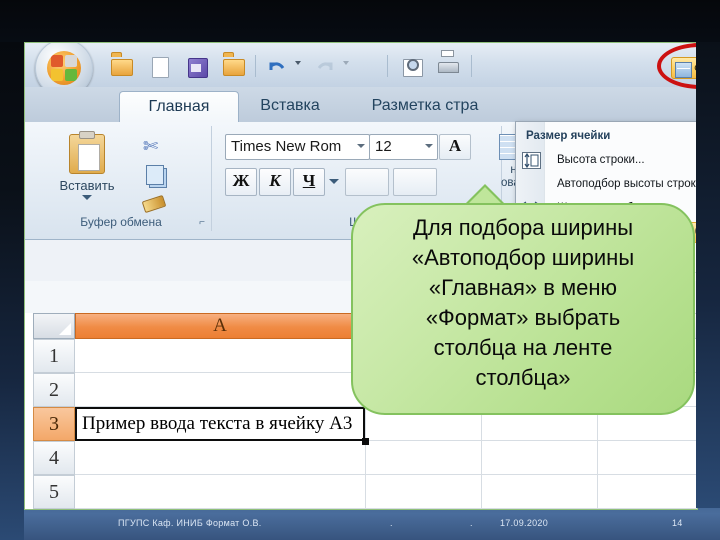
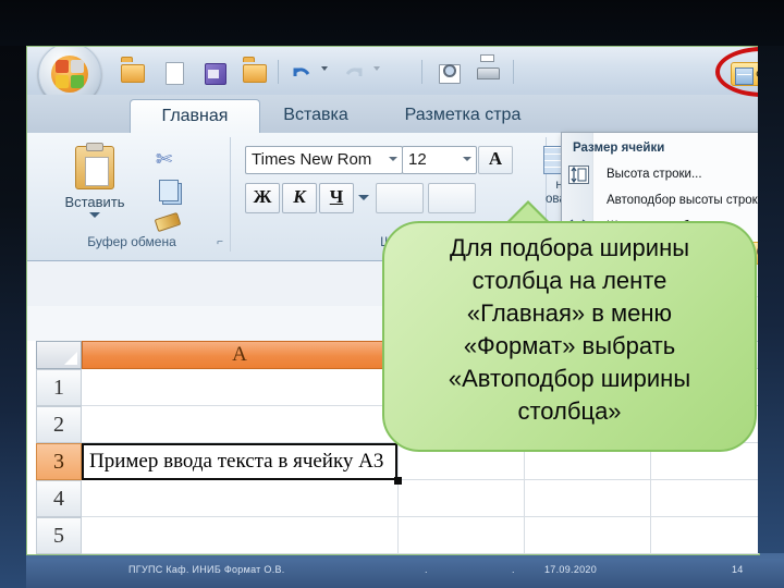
  ПГУПС Каф. ИНИБ Формат О.В.
  .
  .
  17.09.2020
  14
  Главная
  Вставка
  Разметка стра
  Вставить
  ✄
  Буфер обмена
  ⌐
  Times New Rom
  12
  A
  Ж
  К
  Ч
  Размер ячейки
  Высота строки...
  Автоподбор высоты строк
  A
  1
  2
  3
  4
  5
  Пример ввода текста в ячейку А3
  Для подбора ширины
- «Автоподбор ширины
+ столбца на ленте
  «Главная» в меню
  «Формат» выбрать
- столбца на ленте
+ «Автоподбор ширины
  столбца»
